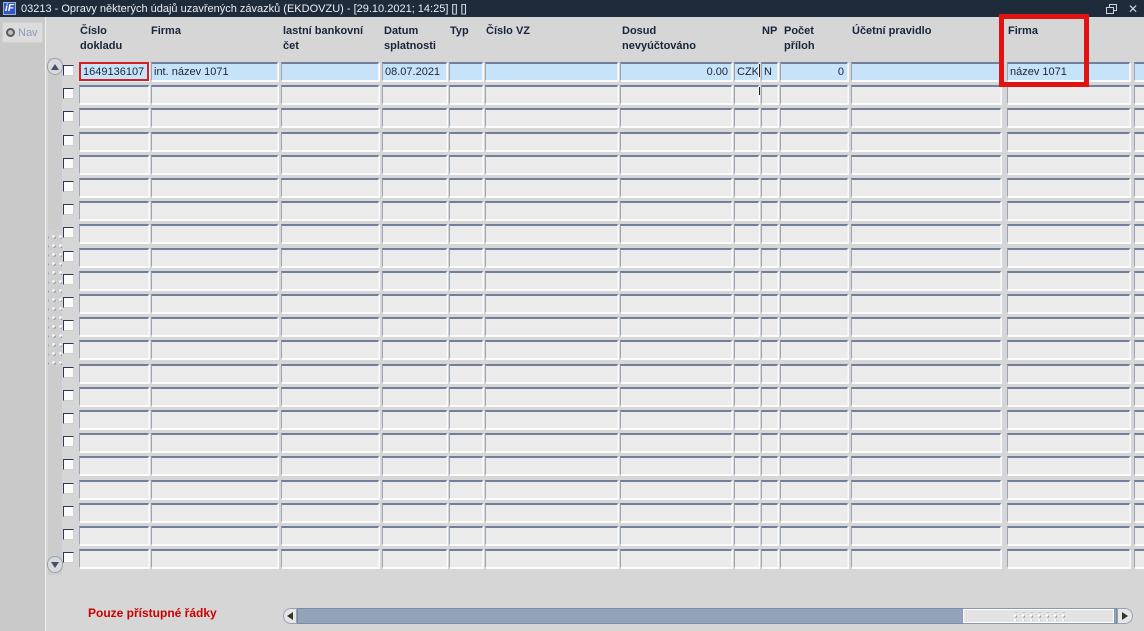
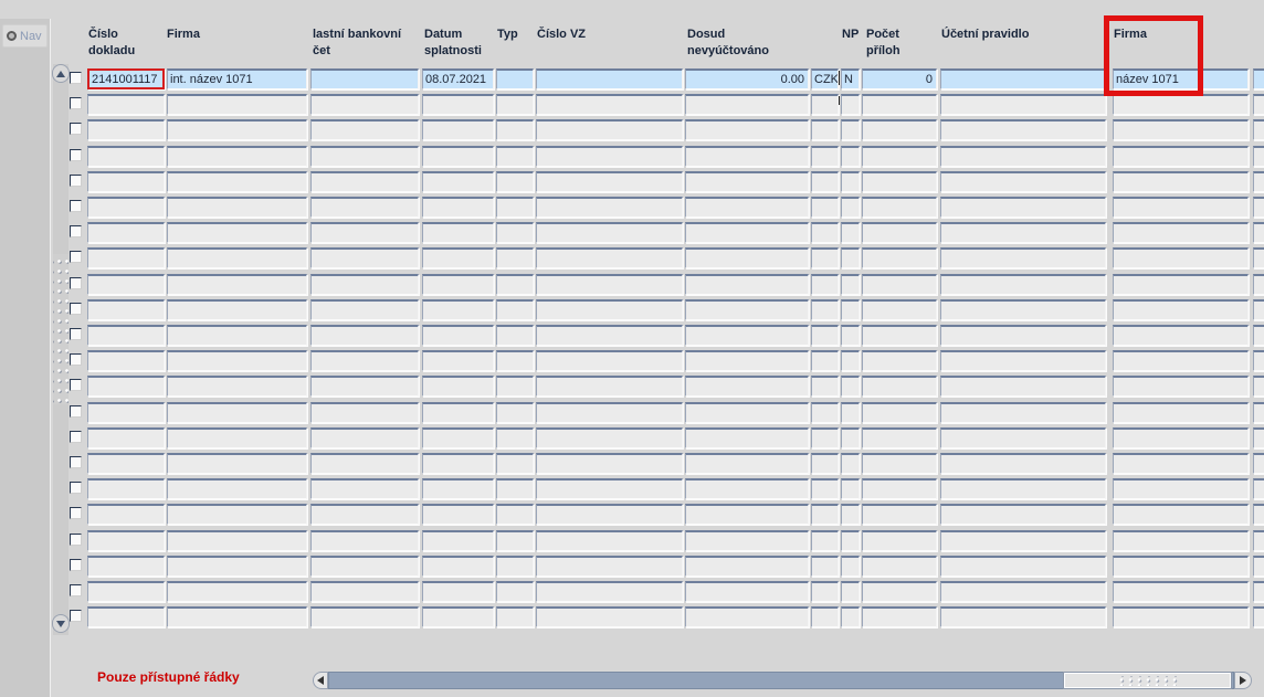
- iF
- 03213 - Opravy některých údajů uzavřených závazků (EKDOVZU) - [29.10.2021; 14:25] [] []
- ✕
  Nav
  Číslo
  dokladu
  Firma
  lastní bankovní
  čet
  Datum
  splatnosti
  Typ
  Číslo VZ
  Dosud
  nevyúčtováno
  NP
  Počet
  příloh
  Účetní pravidlo
  Firma
- 1649136107
+ 2141001117
  int. název 1071
  08.07.2021
  0.00
  CZK
  N
  0
  název 1071
  Pouze přístupné řádky
